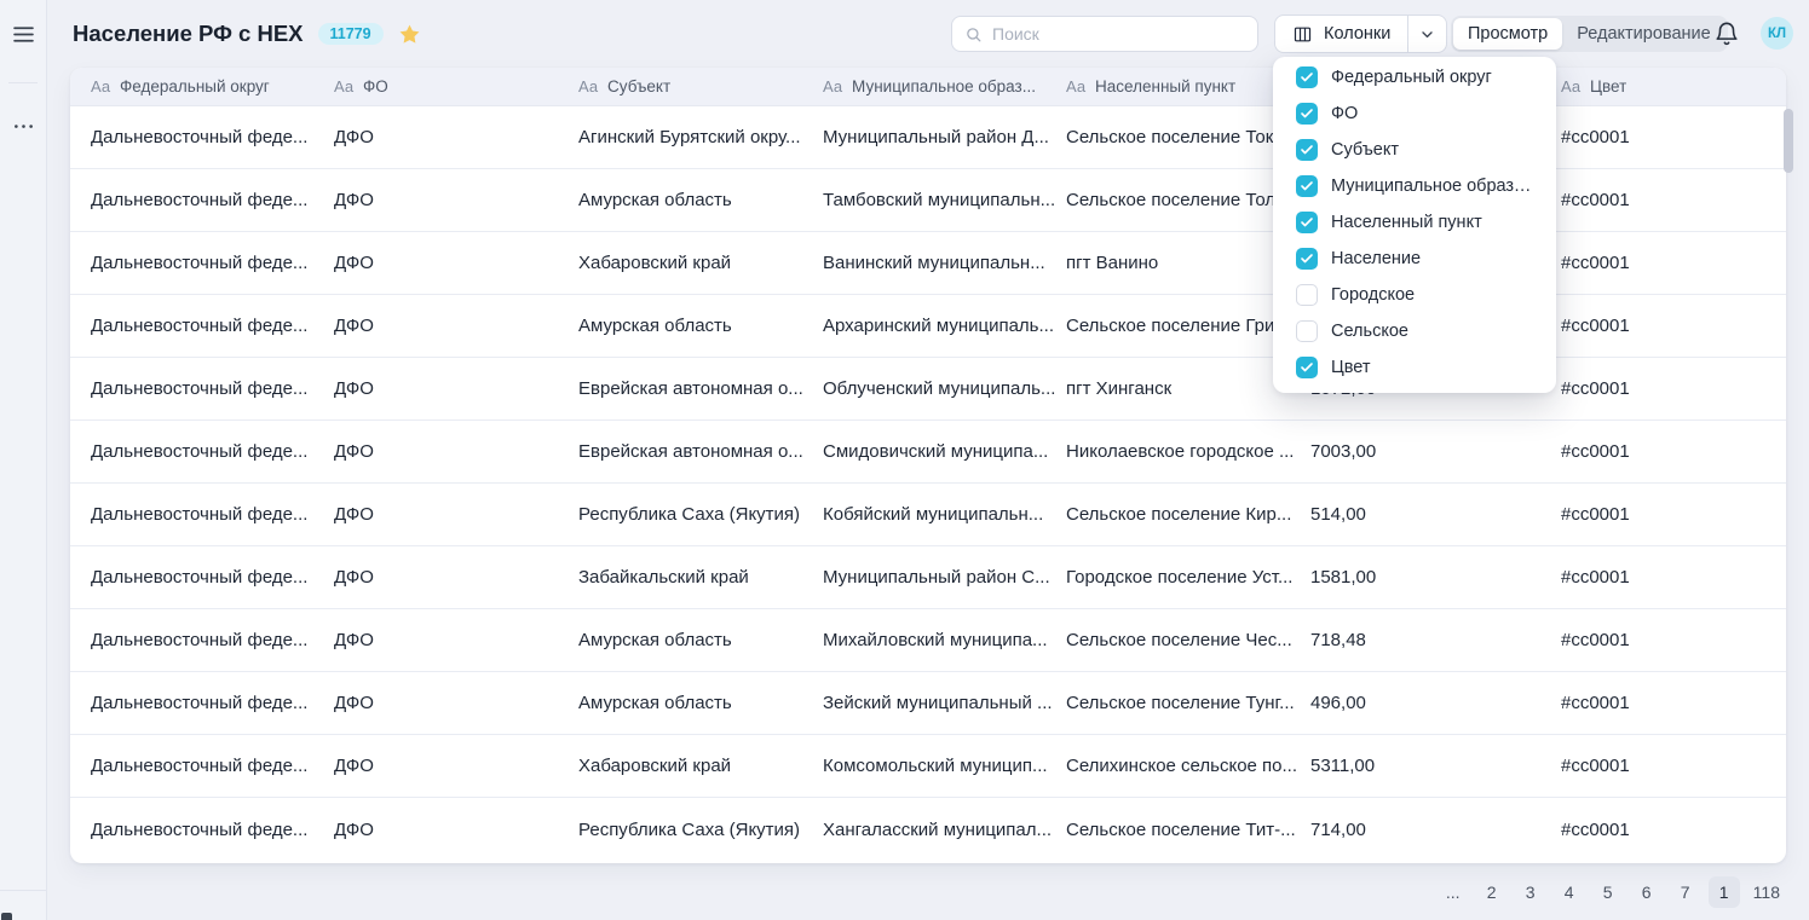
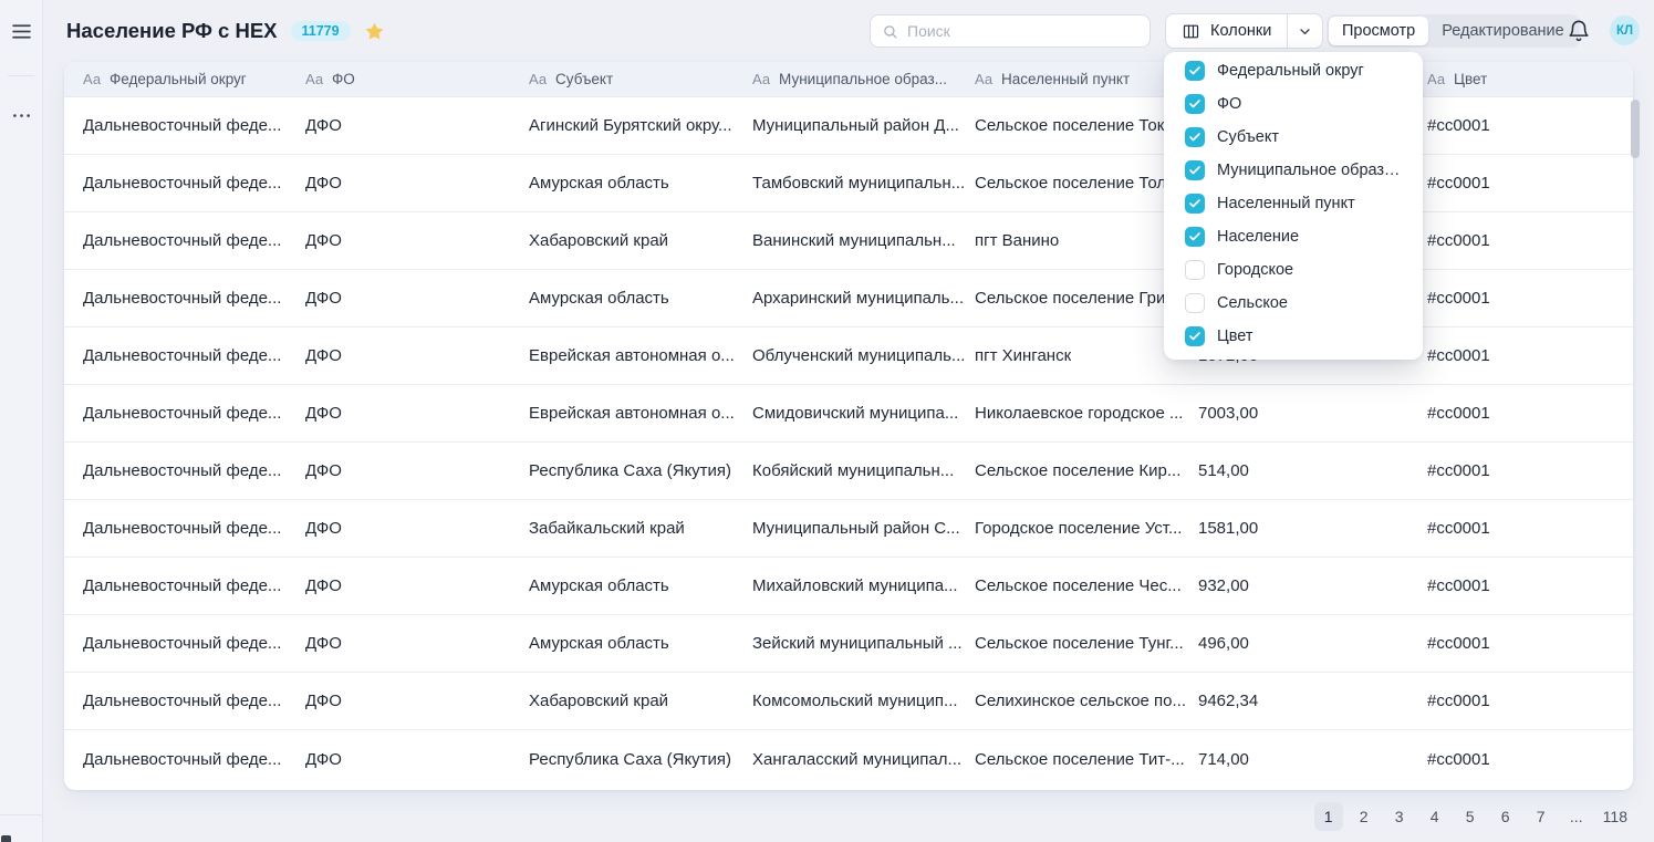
  Население РФ с НЕХ
  11779
  Поиск
  Колонки
  Просмотр
  Редактирование
  КЛ
  Аа
  Федеральный округ
  Аа
  ФО
  Аа
  Субъект
  Аа
  Муниципальное образ...
  Аа
  Населенный пункт
  Аа
  Цвет
  Дальневосточный феде...
  ДФО
  Агинский Бурятский окру...
  Муниципальный район Д...
  Сельское поселение Ток
  #cc0001
  Дальневосточный феде...
  ДФО
  Амурская область
  Тамбовский муниципальн...
  Сельское поселение Тол
  #cc0001
  Дальневосточный феде...
  ДФО
  Хабаровский край
  Ванинский муниципальн...
  пгт Ванино
  #cc0001
  Дальневосточный феде...
  ДФО
  Амурская область
  Архаринский муниципаль...
  Сельское поселение Гри
  #cc0001
  Дальневосточный феде...
  ДФО
  Еврейская автономная о...
  Облученский муниципаль...
  пгт Хинганск
  #cc0001
  Дальневосточный феде...
  ДФО
  Еврейская автономная о...
  Смидовичский муниципа...
  Николаевское городское ...
  7003,00
  #cc0001
  Дальневосточный феде...
  ДФО
  Республика Саха (Якутия)
  Кобяйский муниципальн...
  Сельское поселение Кир...
  514,00
  #cc0001
  Дальневосточный феде...
  ДФО
  Забайкальский край
  Муниципальный район С...
  Городское поселение Уст...
  1581,00
  #cc0001
  Дальневосточный феде...
  ДФО
  Амурская область
  Михайловский муниципа...
  Сельское поселение Чес...
- 718,48
+ 932,00
  #cc0001
  Дальневосточный феде...
  ДФО
  Амурская область
  Зейский муниципальный ...
  Сельское поселение Тунг...
  496,00
  #cc0001
  Дальневосточный феде...
  ДФО
  Хабаровский край
  Комсомольский муницип...
  Селихинское сельское по...
- 5311,00
+ 9462,34
  #cc0001
  Дальневосточный феде...
  ДФО
  Республика Саха (Якутия)
  Хангаласский муниципал...
  Сельское поселение Тит-...
  714,00
  #cc0001
  Федеральный округ
  ФО
  Субъект
  Муниципальное образова
  Населенный пункт
  Население
  Городское
  Сельское
  Цвет
- ...
+ 1
  2
  3
  4
  5
  6
  7
- 1
+ ...
  118
